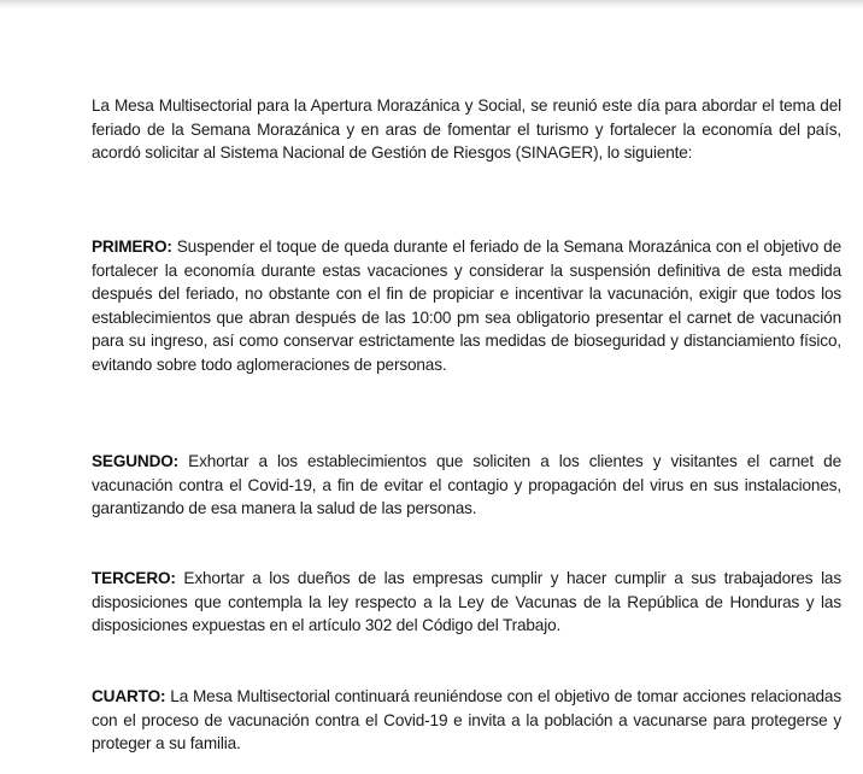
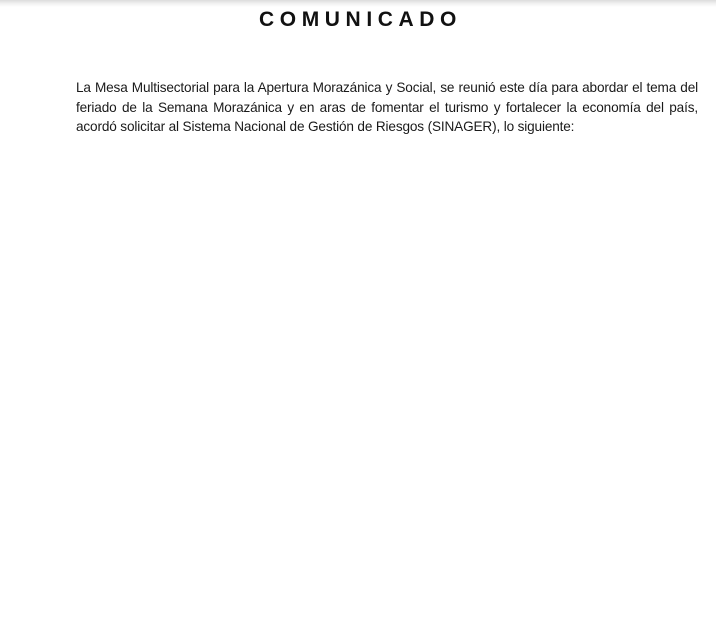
+ COMUNICADO
  La Mesa Multisectorial para la Apertura Morazánica y Social, se reunió este día para abordar el tema del feriado de la Semana Morazánica y en aras de fomentar el turismo y fortalecer la economía del país, acordó solicitar al Sistema Nacional de Gestión de Riesgos (SINAGER), lo siguiente:
- PRIMERO: Suspender el toque de queda durante el feriado de la Semana Morazánica con el objetivo de fortalecer la economía durante estas vacaciones y considerar la suspensión definitiva de esta medida después del feriado, no obstante con el fin de propiciar e incentivar la vacunación, exigir que todos los establecimientos que abran después de las 10:00 pm sea obligatorio presentar el carnet de vacunación para su ingreso, así como conservar estrictamente las medidas de bioseguridad y distanciamiento físico, evitando sobre todo aglomeraciones de personas.
- SEGUNDO: Exhortar a los establecimientos que soliciten a los clientes y visitantes el carnet de vacunación contra el Covid-19, a fin de evitar el contagio y propagación del virus en sus instalaciones, garantizando de esa manera la salud de las personas.
- TERCERO: Exhortar a los dueños de las empresas cumplir y hacer cumplir a sus trabajadores las disposiciones que contempla la ley respecto a la Ley de Vacunas de la República de Honduras y las disposiciones expuestas en el artículo 302 del Código del Trabajo.
- CUARTO: La Mesa Multisectorial continuará reuniéndose con el objetivo de tomar acciones relacionadas con el proceso de vacunación contra el Covid-19 e invita a la población a vacunarse para protegerse y proteger a su familia.
